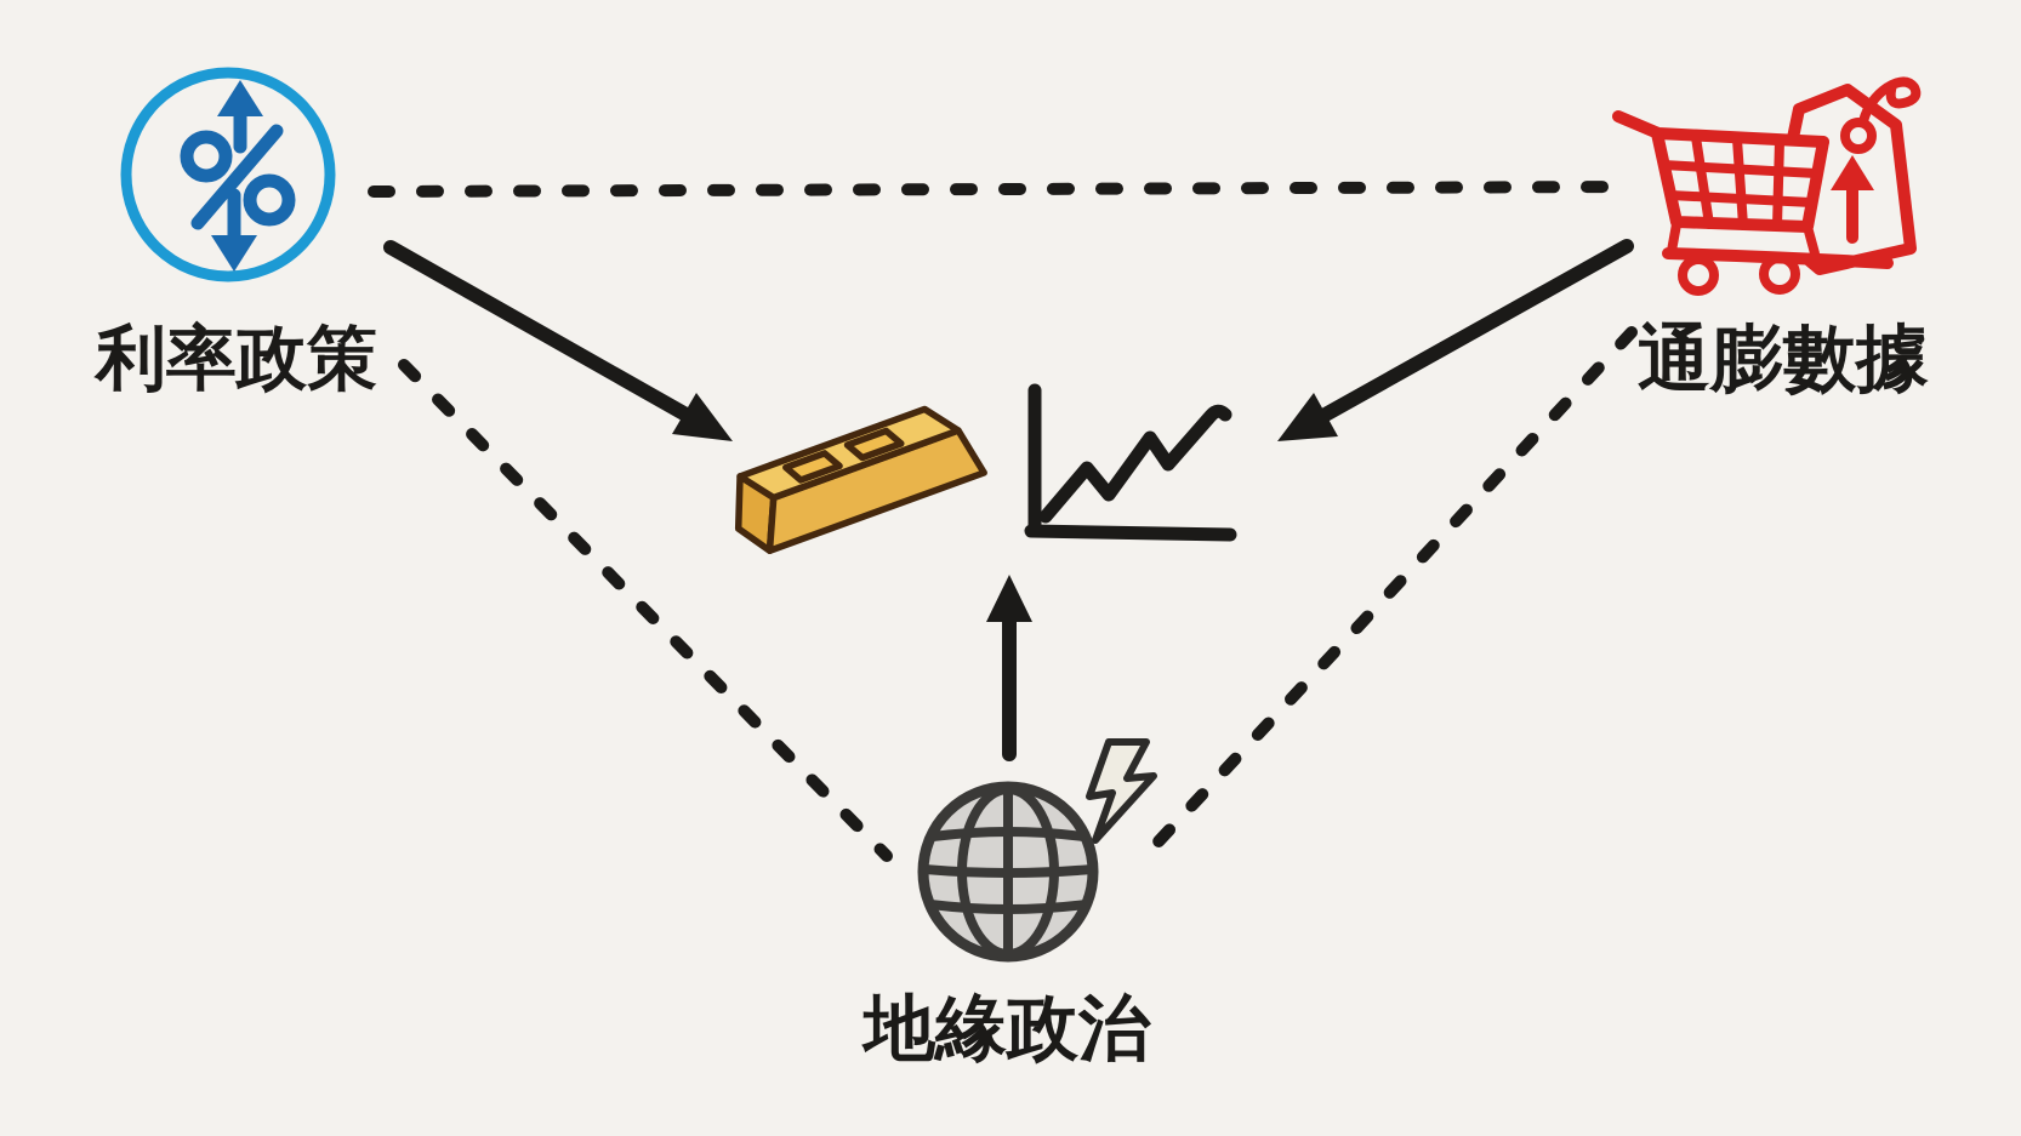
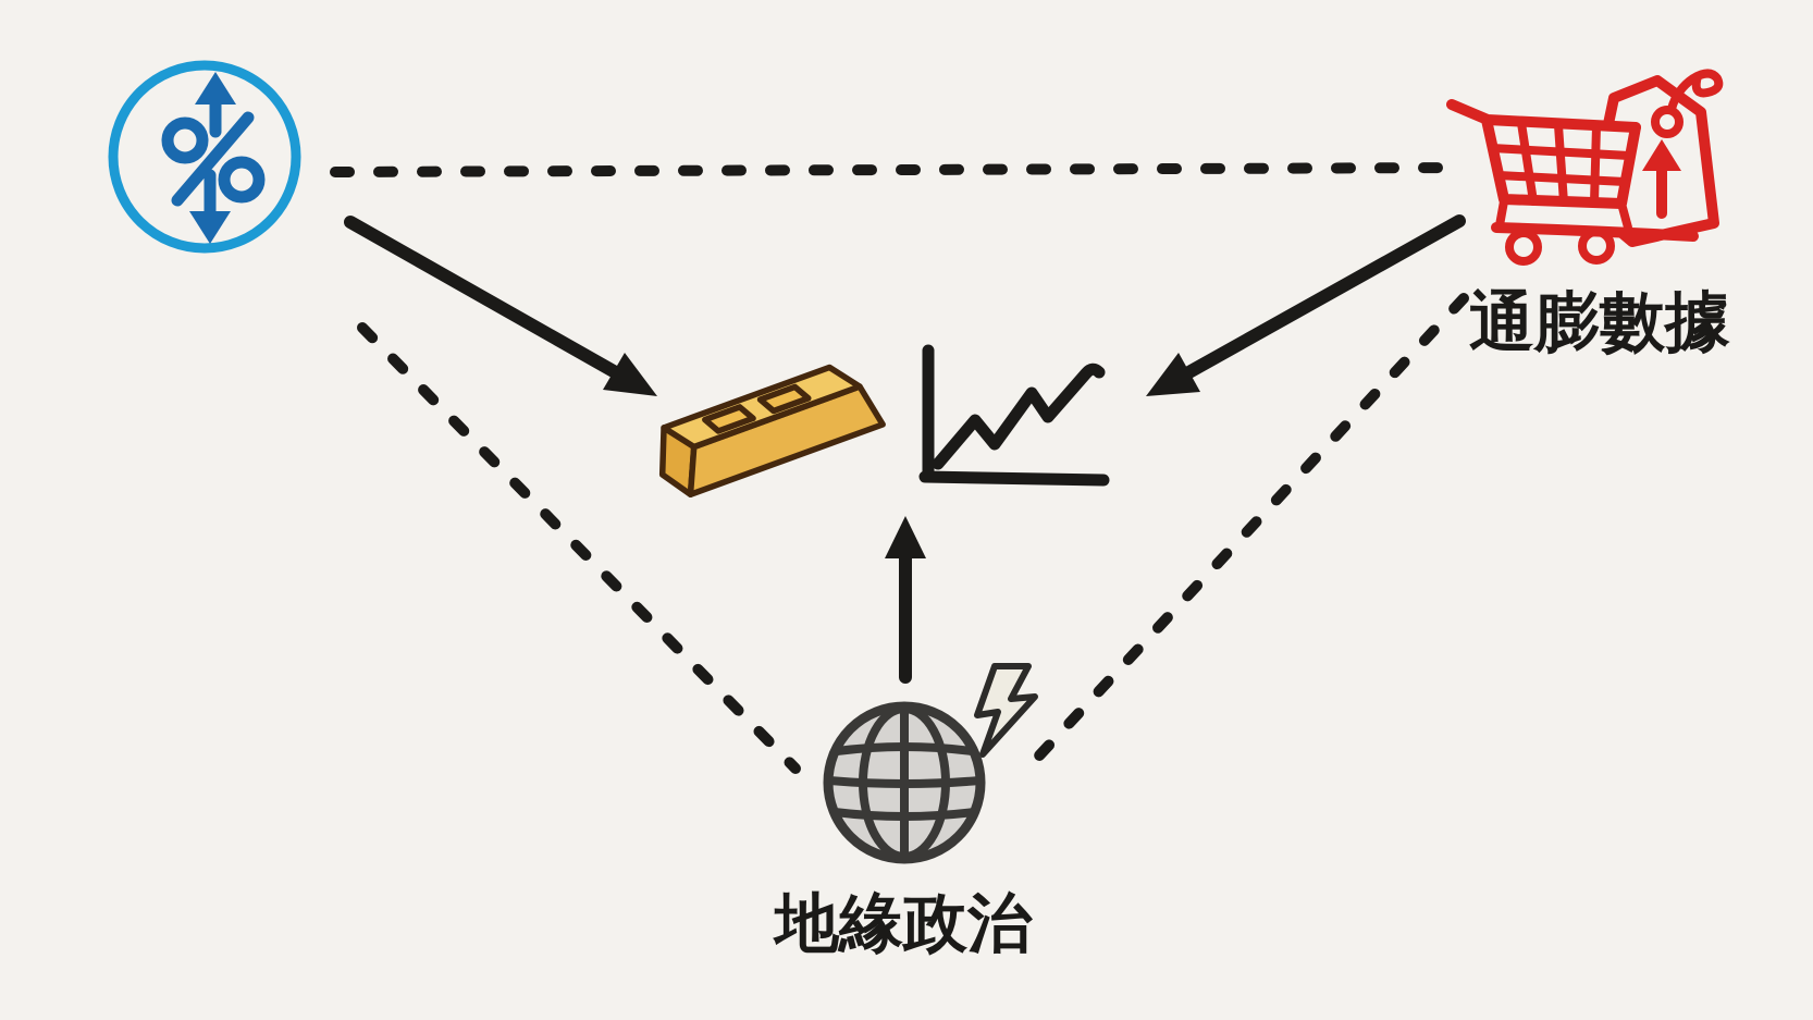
- 利率政策
  通膨數據
  地緣政治
